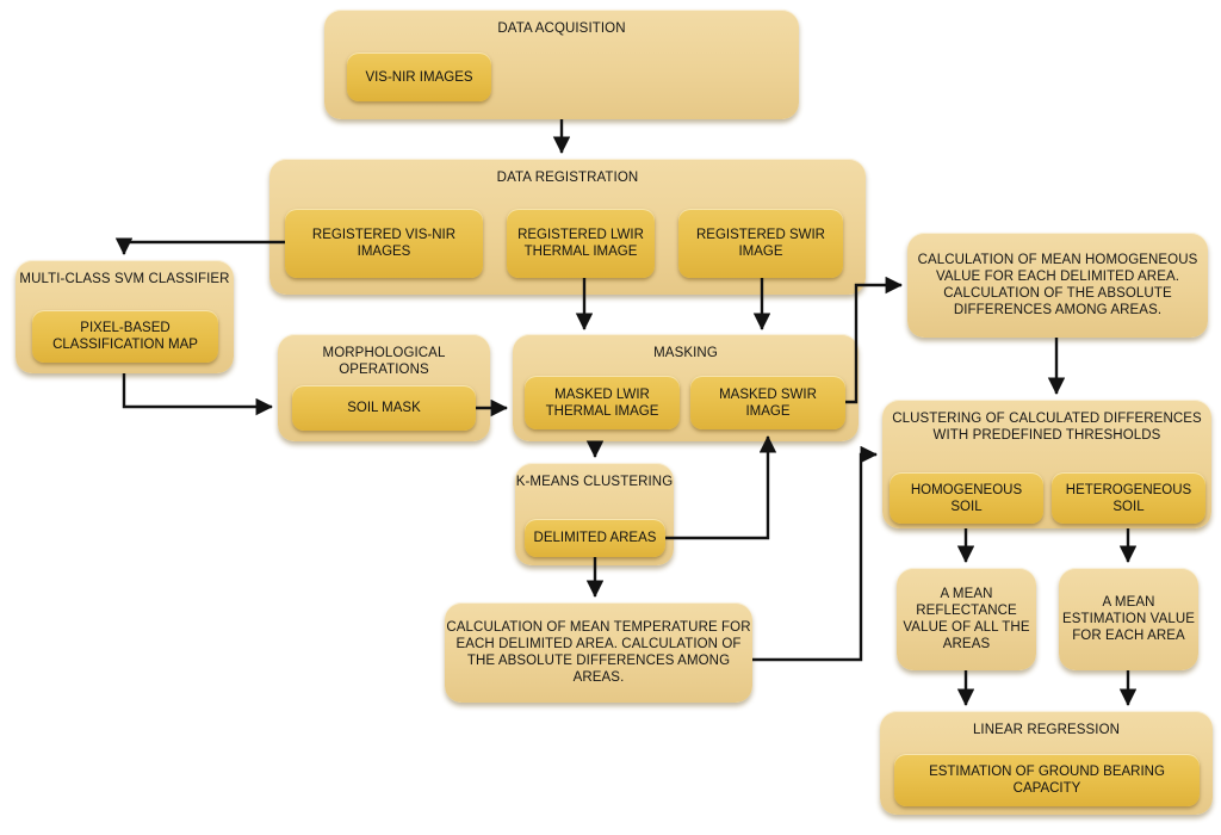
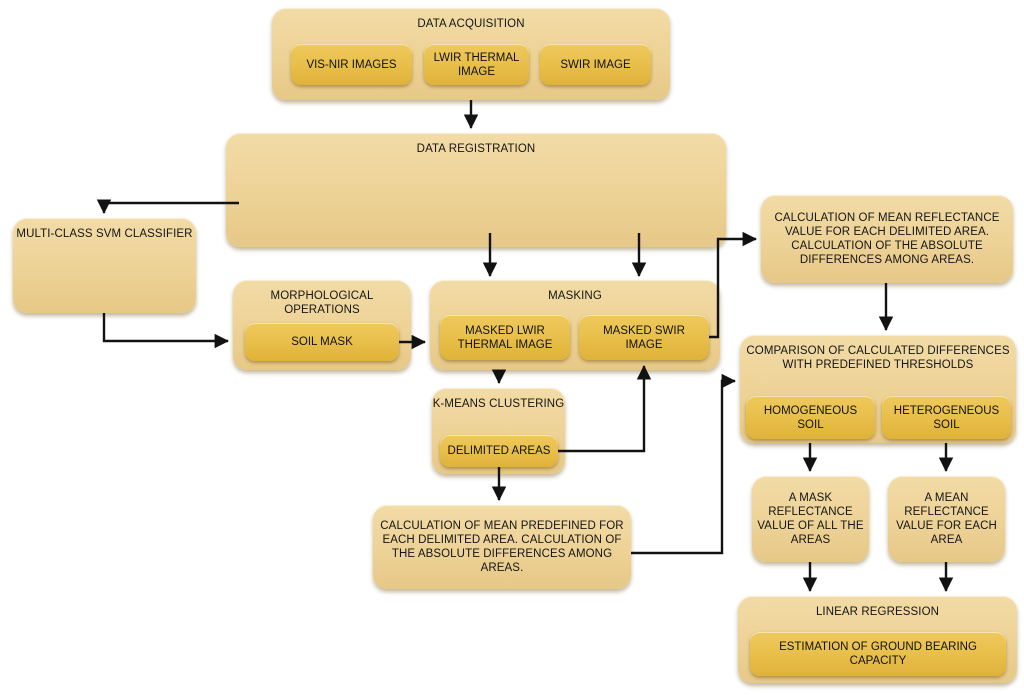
  DATA ACQUISITION
  VIS-NIR IMAGES
+ LWIR THERMAL IMAGE
+ SWIR IMAGE
  DATA REGISTRATION
- REGISTERED VIS-NIR IMAGES
- REGISTERED LWIR THERMAL IMAGE
- REGISTERED SWIR IMAGE
  MULTI-CLASS SVM CLASSIFIER
- PIXEL-BASED CLASSIFICATION MAP
  MORPHOLOGICAL OPERATIONS
  SOIL MASK
  MASKING
  MASKED LWIR THERMAL IMAGE
  MASKED SWIR IMAGE
  K-MEANS CLUSTERING
  DELIMITED AREAS
- CALCULATION OF MEAN TEMPERATURE FOR EACH DELIMITED AREA. CALCULATION OF THE ABSOLUTE DIFFERENCES AMONG AREAS.
+ CALCULATION OF MEAN PREDEFINED FOR EACH DELIMITED AREA. CALCULATION OF THE ABSOLUTE DIFFERENCES AMONG AREAS.
- CALCULATION OF MEAN HOMOGENEOUS VALUE FOR EACH DELIMITED AREA. CALCULATION OF THE ABSOLUTE DIFFERENCES AMONG AREAS.
+ CALCULATION OF MEAN REFLECTANCE VALUE FOR EACH DELIMITED AREA. CALCULATION OF THE ABSOLUTE DIFFERENCES AMONG AREAS.
- CLUSTERING OF CALCULATED DIFFERENCES WITH PREDEFINED THRESHOLDS
+ COMPARISON OF CALCULATED DIFFERENCES WITH PREDEFINED THRESHOLDS
  HOMOGENEOUS SOIL
  HETEROGENEOUS SOIL
- A MEAN REFLECTANCE VALUE OF ALL THE AREAS
+ A MASK REFLECTANCE VALUE OF ALL THE AREAS
- A MEAN ESTIMATION VALUE FOR EACH AREA
+ A MEAN REFLECTANCE VALUE FOR EACH AREA
  LINEAR REGRESSION
  ESTIMATION OF GROUND BEARING CAPACITY
